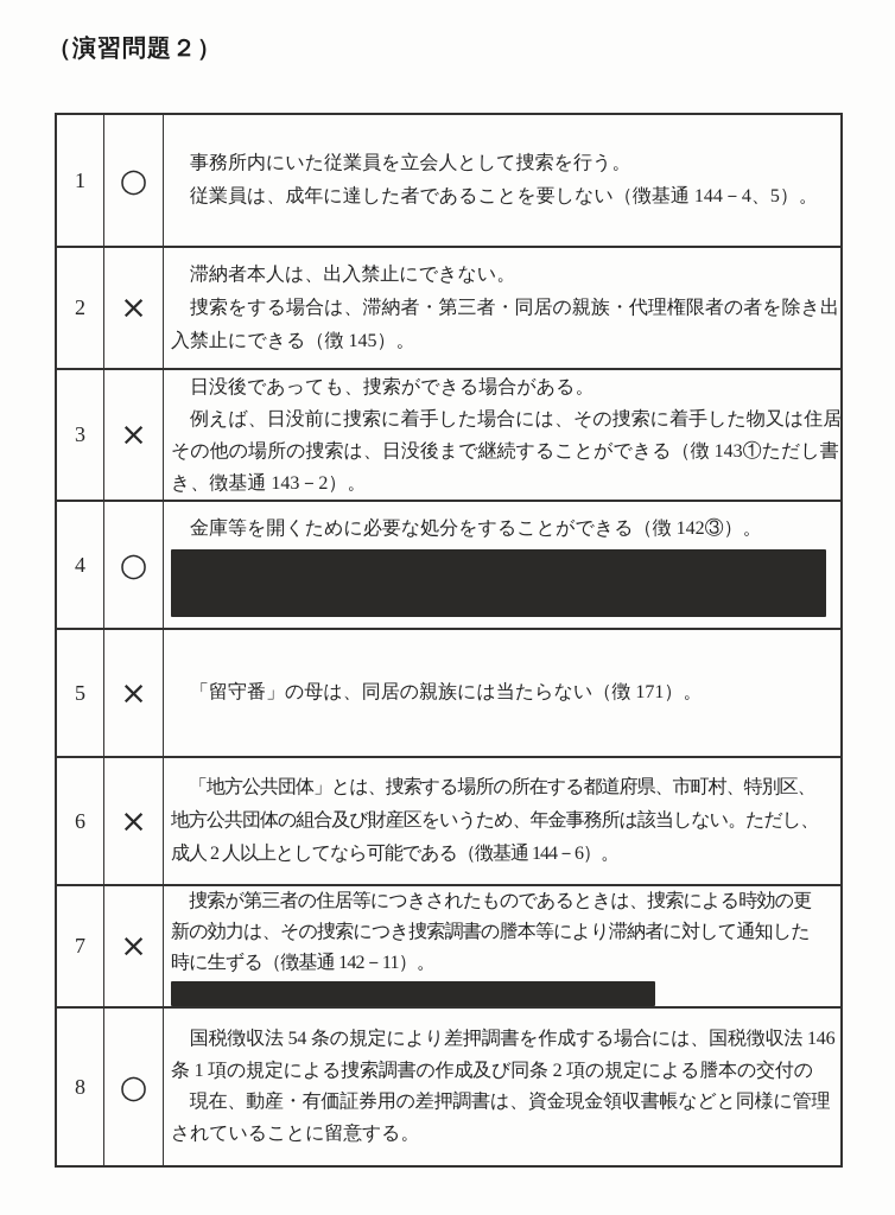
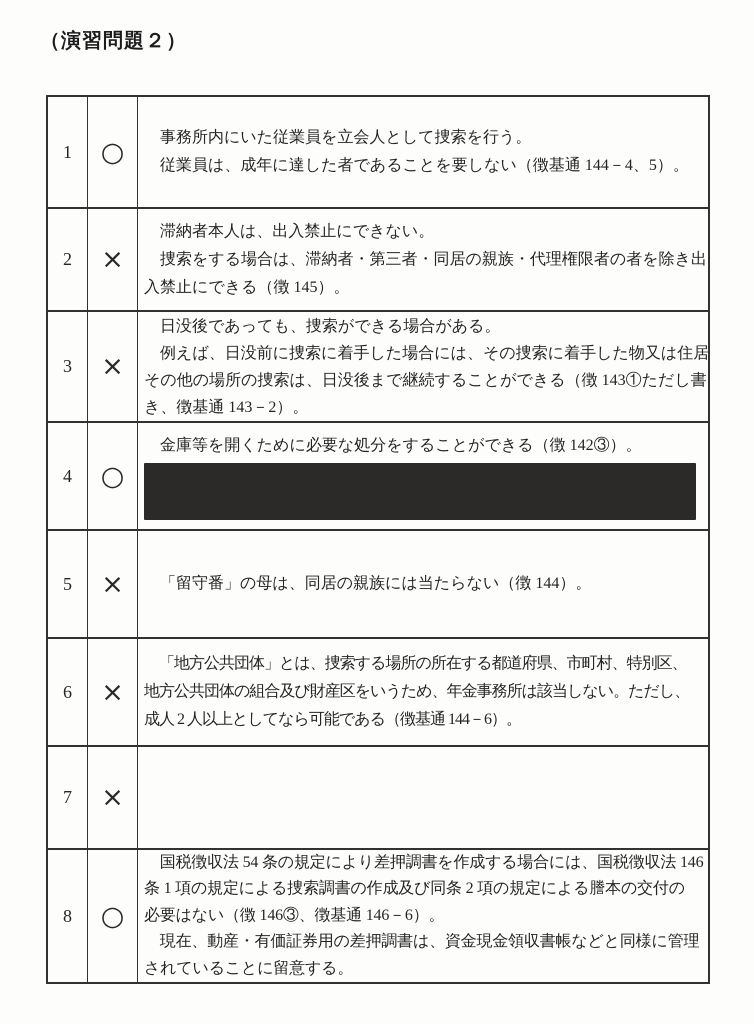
  （演習問題２）
  1
  ○
  事務所内にいた従業員を立会人として捜索を行う。
  従業員は、成年に達した者であることを要しない（徴基通 144－4、5）。
  2
  ×
  滞納者本人は、出入禁止にできない。
  捜索をする場合は、滞納者・第三者・同居の親族・代理権限者の者を除き出
  入禁止にできる（徴 145）。
  3
  ×
  日没後であっても、捜索ができる場合がある。
  例えば、日没前に捜索に着手した場合には、その捜索に着手した物又は住居
  その他の場所の捜索は、日没後まで継続することができる（徴 143①ただし書
  き、徴基通 143－2）。
  4
  ○
  金庫等を開くために必要な処分をすることができる（徴 142③）。
  5
  ×
- 「留守番」の母は、同居の親族には当たらない（徴 171）。
+ 「留守番」の母は、同居の親族には当たらない（徴 144）。
  6
  ×
  「地方公共団体」とは、捜索する場所の所在する都道府県、市町村、特別区、
  地方公共団体の組合及び財産区をいうため、年金事務所は該当しない。ただし、
  成人 2 人以上としてなら可能である（徴基通 144－6）。
  7
  ×
- 捜索が第三者の住居等につきされたものであるときは、捜索による時効の更
- 新の効力は、その捜索につき捜索調書の謄本等により滞納者に対して通知した
- 時に生ずる（徴基通 142－11）。
  8
  ○
  国税徴収法 54 条の規定により差押調書を作成する場合には、国税徴収法 146
  条 1 項の規定による捜索調書の作成及び同条 2 項の規定による謄本の交付の
+ 必要はない（徴 146③、徴基通 146－6）。
  現在、動産・有価証券用の差押調書は、資金現金領収書帳などと同様に管理
  されていることに留意する。
